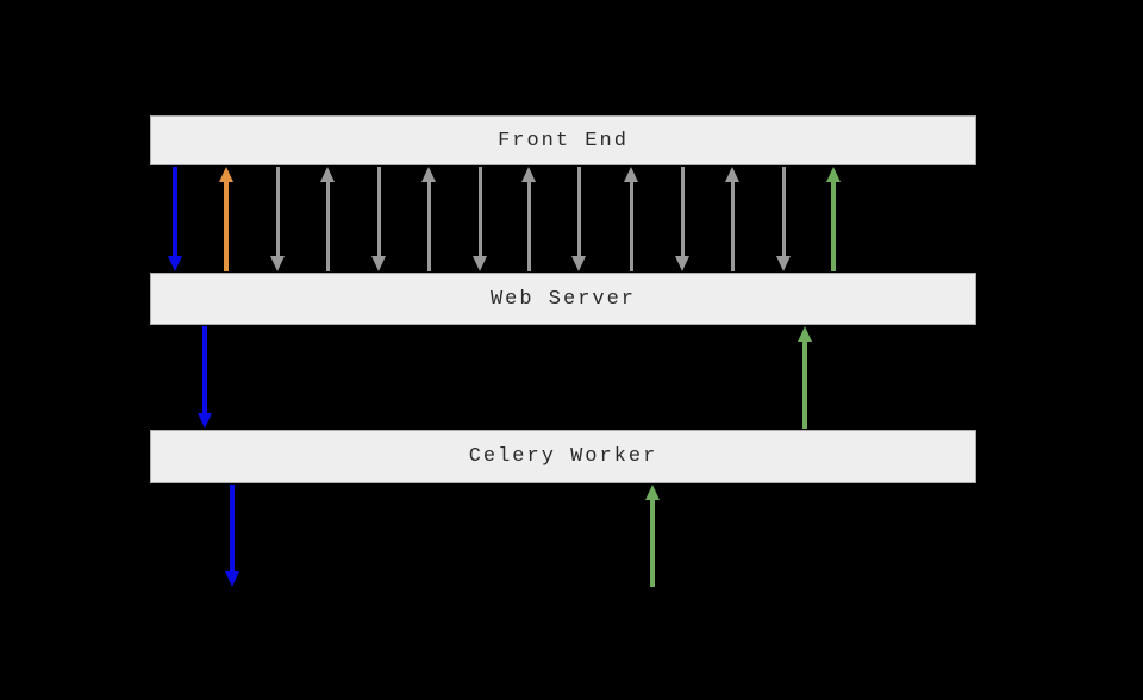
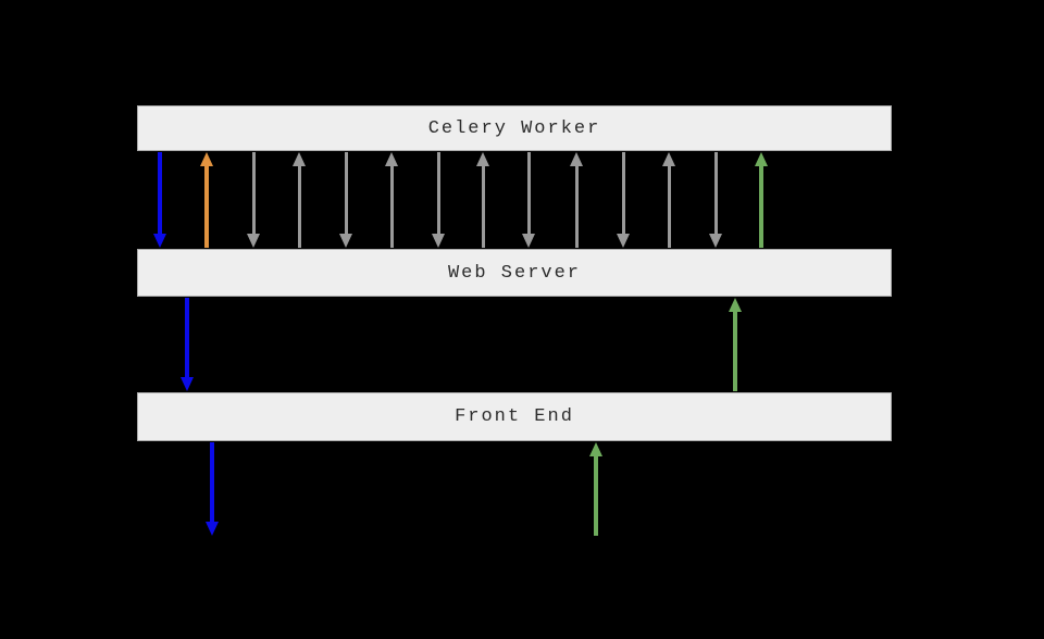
- Front End
+ Celery Worker
  Web Server
- Celery Worker
+ Front End
